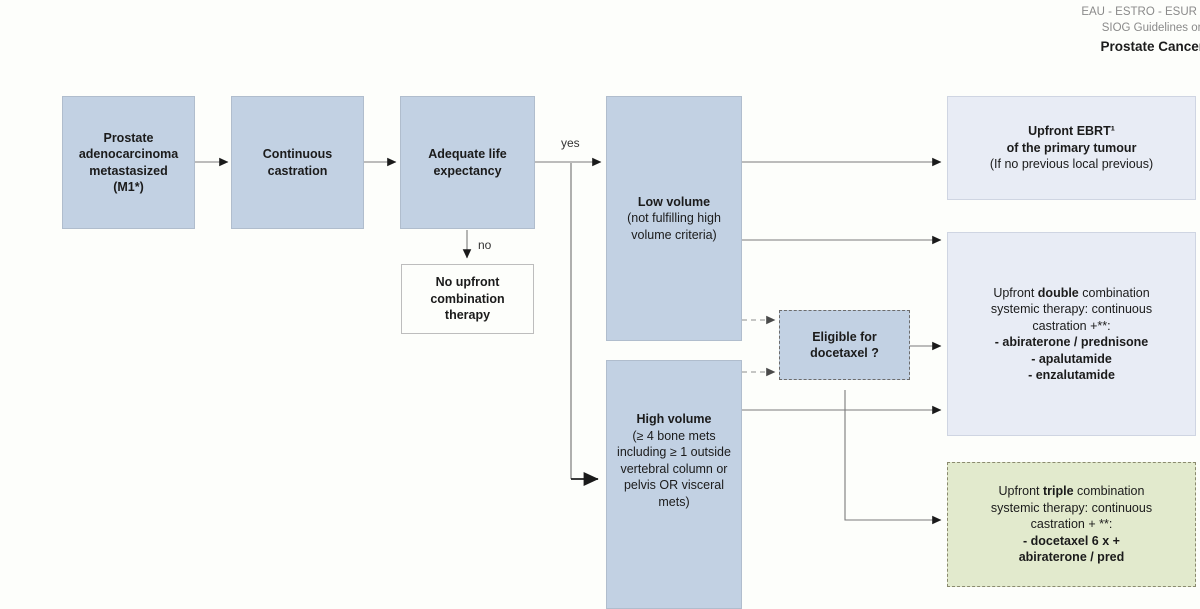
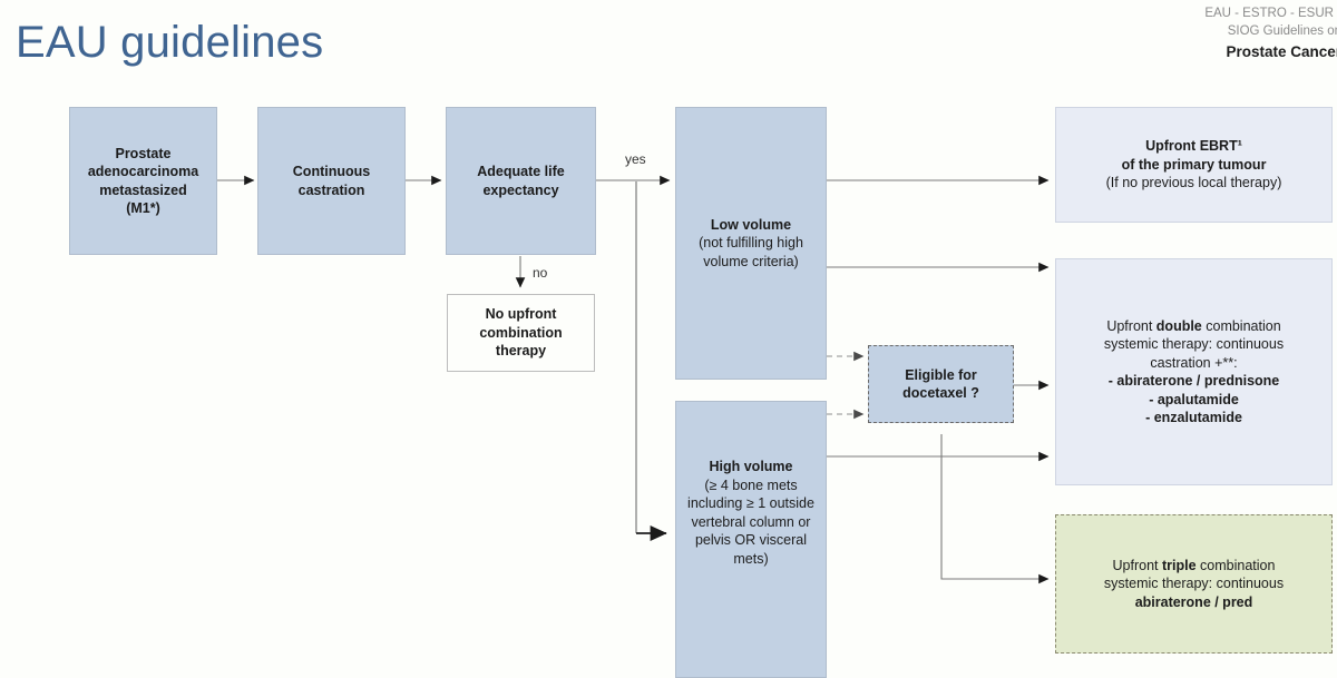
+ EAU guidelines
  EAU - ESTRO - ESUR
  SIOG Guidelines o
  Prostate Cance
  Prostate
  adenocarcinoma
  metastasized
  (M1*)
  Continuous
  castration
  Adequate life
  expectancy
  yes
  no
  No upfront
  combination
  therapy
  Low volume
  (not fulfilling high
  volume criteria)
  High volume
  (≥ 4 bone mets
  including ≥ 1 outside
  vertebral column or
  pelvis OR visceral
  mets)
  Eligible for
  docetaxel ?
  Upfront EBRT¹
  of the primary tumour
- (If no previous local previous)
+ (If no previous local therapy)
  Upfront double combination
  systemic therapy: continuous
  castration +**:
  - abiraterone / prednisone
  - apalutamide
  - enzalutamide
  Upfront triple combination
  systemic therapy: continuous
- castration + **:
- - docetaxel 6 x +
  abiraterone / pred
